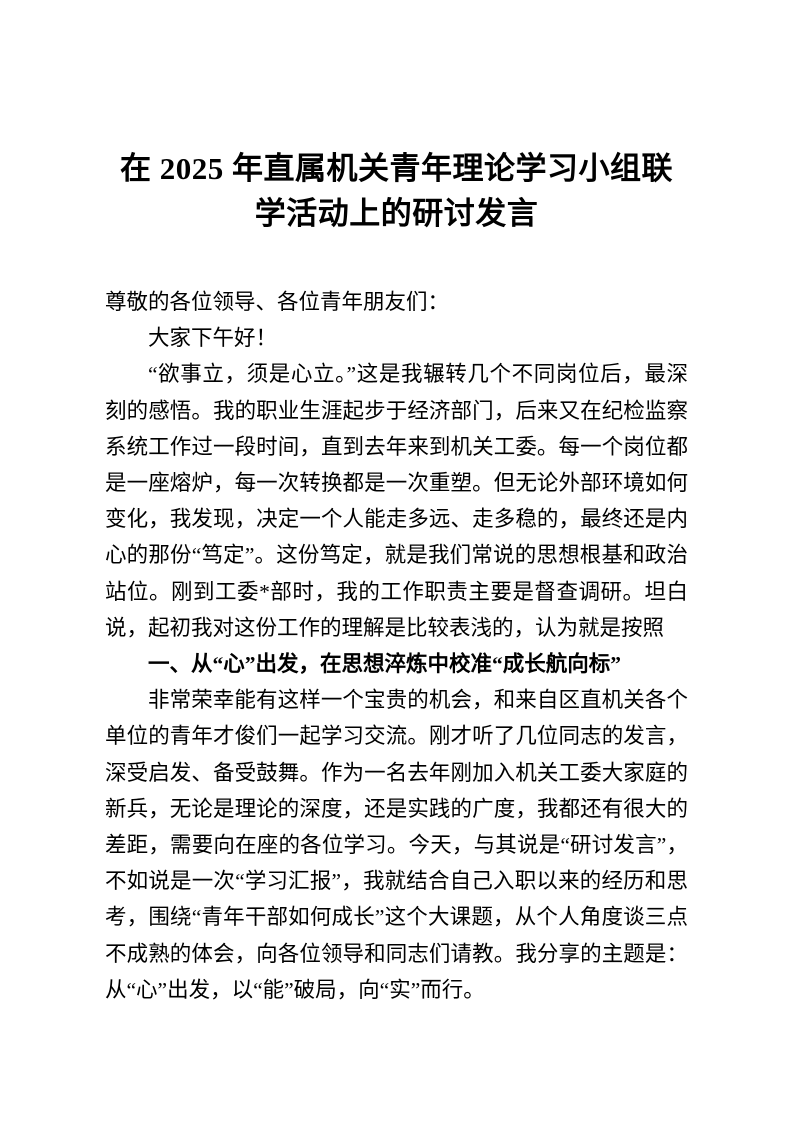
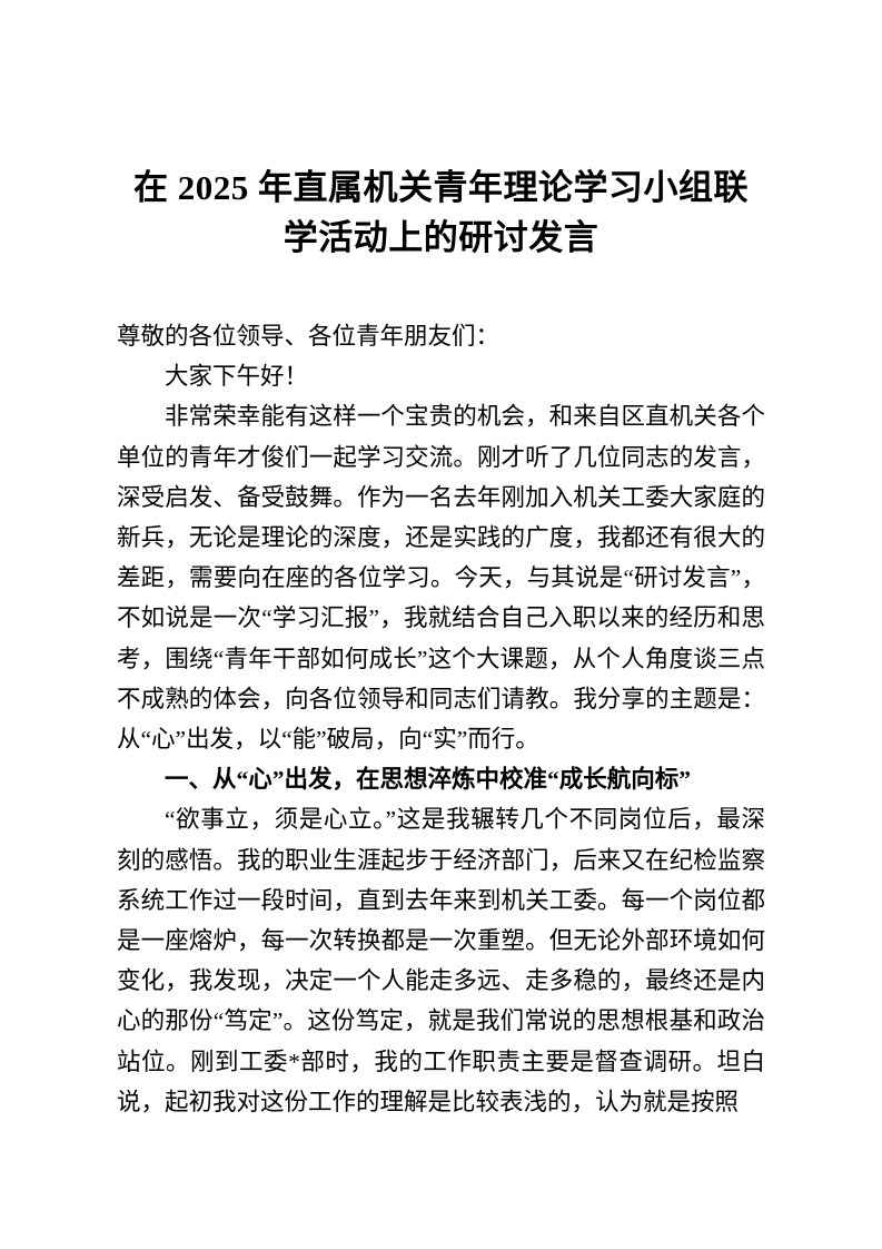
  在 2025 年直属机关青年理论学习小组联
  学活动上的研讨发言
  尊敬的各位领导、各位青年朋友们：
  大家下午好！
- “欲事立，须是心立。”这是我辗转几个不同岗位后，最深刻的感悟。我的职业生涯起步于经济部门，后来又在纪检监察系统工作过一段时间，直到去年来到机关工委。每一个岗位都是一座熔炉，每一次转换都是一次重塑。但无论外部环境如何变化，我发现，决定一个人能走多远、走多稳的，最终还是内心的那份“笃定”。这份笃定，就是我们常说的思想根基和政治站位。刚到工委*部时，我的工作职责主要是督查调研。坦白说，起初我对这份工作的理解是比较表浅的，认为就是按照
+ 非常荣幸能有这样一个宝贵的机会，和来自区直机关各个单位的青年才俊们一起学习交流。刚才听了几位同志的发言，深受启发、备受鼓舞。作为一名去年刚加入机关工委大家庭的新兵，无论是理论的深度，还是实践的广度，我都还有很大的差距，需要向在座的各位学习。今天，与其说是“研讨发言”，不如说是一次“学习汇报”，我就结合自己入职以来的经历和思考，围绕“青年干部如何成长”这个大课题，从个人角度谈三点不成熟的体会，向各位领导和同志们请教。我分享的主题是：从“心”出发，以“能”破局，向“实”而行。
  一、从“心”出发，在思想淬炼中校准“成长航向标”
- 非常荣幸能有这样一个宝贵的机会，和来自区直机关各个单位的青年才俊们一起学习交流。刚才听了几位同志的发言，深受启发、备受鼓舞。作为一名去年刚加入机关工委大家庭的新兵，无论是理论的深度，还是实践的广度，我都还有很大的差距，需要向在座的各位学习。今天，与其说是“研讨发言”，不如说是一次“学习汇报”，我就结合自己入职以来的经历和思考，围绕“青年干部如何成长”这个大课题，从个人角度谈三点不成熟的体会，向各位领导和同志们请教。我分享的主题是：从“心”出发，以“能”破局，向“实”而行。
+ “欲事立，须是心立。”这是我辗转几个不同岗位后，最深刻的感悟。我的职业生涯起步于经济部门，后来又在纪检监察系统工作过一段时间，直到去年来到机关工委。每一个岗位都是一座熔炉，每一次转换都是一次重塑。但无论外部环境如何变化，我发现，决定一个人能走多远、走多稳的，最终还是内心的那份“笃定”。这份笃定，就是我们常说的思想根基和政治站位。刚到工委*部时，我的工作职责主要是督查调研。坦白说，起初我对这份工作的理解是比较表浅的，认为就是按照
